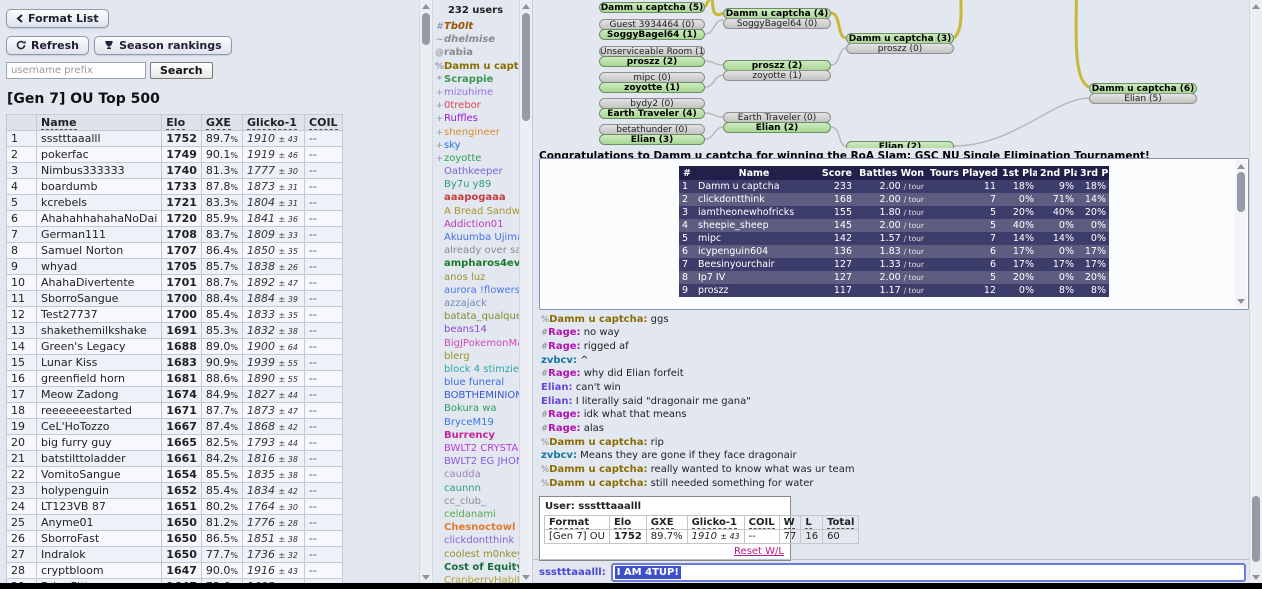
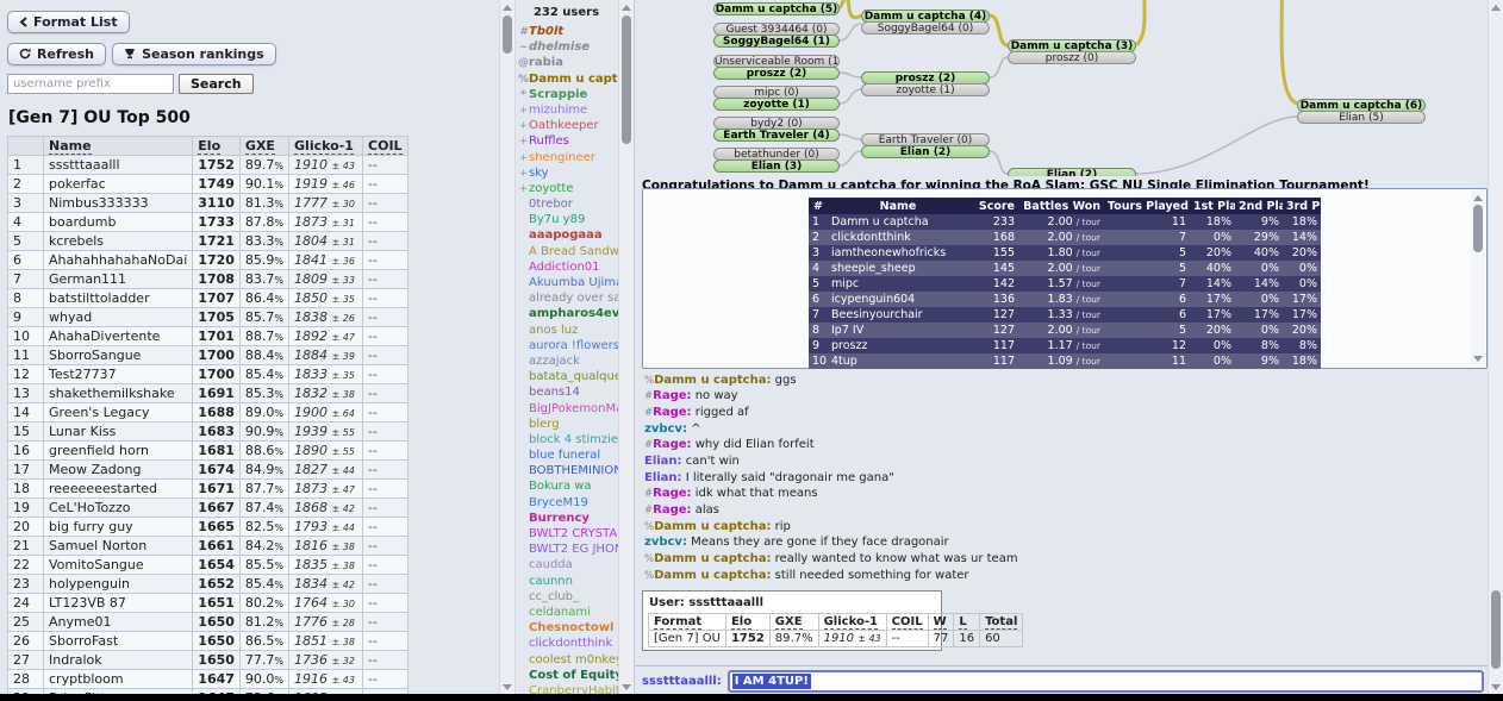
  Format List
  Refresh
  Season rankings
  username prefix
  Search
  [Gen 7] OU Top 500
  	Name	Elo	GXE	Glicko-1	COIL
  1	ssstttaaalll	1752	89.7%	1910 ± 43	--
  2	pokerfac	1749	90.1%	1919 ± 46	--
- 3	Nimbus333333	1740	81.3%	1777 ± 30	--
+ 3	Nimbus333333	3110	81.3%	1777 ± 30	--
  4	boardumb	1733	87.8%	1873 ± 31	--
  5	kcrebels	1721	83.3%	1804 ± 31	--
  6	AhahahhahahaNoDai	1720	85.9%	1841 ± 36	--
  7	German111	1708	83.7%	1809 ± 33	--
- 8	Samuel Norton	1707	86.4%	1850 ± 35	--
+ 8	batstilttoladder	1707	86.4%	1850 ± 35	--
  9	whyad	1705	85.7%	1838 ± 26	--
  10	AhahaDivertente	1701	88.7%	1892 ± 47	--
  11	SborroSangue	1700	88.4%	1884 ± 39	--
  12	Test27737	1700	85.4%	1833 ± 35	--
  13	shakethemilkshake	1691	85.3%	1832 ± 38	--
  14	Green's Legacy	1688	89.0%	1900 ± 64	--
  15	Lunar Kiss	1683	90.9%	1939 ± 55	--
  16	greenfield horn	1681	88.6%	1890 ± 55	--
  17	Meow Zadong	1674	84.9%	1827 ± 44	--
  18	reeeeeeestarted	1671	87.7%	1873 ± 47	--
  19	CeL'HoTozzo	1667	87.4%	1868 ± 42	--
  20	big furry guy	1665	82.5%	1793 ± 44	--
- 21	batstilttoladder	1661	84.2%	1816 ± 38	--
+ 21	Samuel Norton	1661	84.2%	1816 ± 38	--
  22	VomitoSangue	1654	85.5%	1835 ± 38	--
  23	holypenguin	1652	85.4%	1834 ± 42	--
  24	LT123VB 87	1651	80.2%	1764 ± 30	--
  25	Anyme01	1650	81.2%	1776 ± 28	--
  26	SborroFast	1650	86.5%	1851 ± 38	--
  27	Indralok	1650	77.7%	1736 ± 32	--
  28	cryptbloom	1647	90.0%	1916 ± 43	--
  232 users
  # Tb0lt
  ~dhelmise
  @rabia
  %Damm u capt
  * Scrappie
  +mizuhime
- +0trebor
+ +Oathkeeper
  +Ruffles
  +shengineer
  +sky
  +zoyotte
- Oathkeeper
+ 0trebor
  By7u y89
  aaapogaaa
  A Bread Sandw
  Addiction01
  Akuumba Ujim
  already over s
  ampharos4ev
  anos luz
  aurora !flowers
  azzajack
  batata_qualqu
  beans14
  BigJPokemonM
  blerg
  block 4 stimzie
  blue funeral
  BOBTHEMINIO
  Bokura wa
  BryceM19
  Burrency
  BWLT2 CRYSTA
  BWLT2 EG JHO
  caudda
  caunnn
  cc_club_
  celdanami
  Chesnoctowl
  clickdontthink
  coolest m0nke
  Cost of Equit
  CranberryHabi
  Damm u captcha (5)
  Guest 3934464 (0)
  SoggyBagel64 (1)
  Unserviceable Room (1
  proszz (2)
  mipc (0)
  zoyotte (1)
  bydy2 (0)
  Earth Traveler (4)
  betathunder (0)
  Elian (3)
  Damm u captcha (4)
  SoggyBagel64 (0)
  proszz (2)
  zoyotte (1)
  Earth Traveler (0)
  Elian (2)
  Damm u captcha (3)
  proszz (0)
  Elian (2)
  Damm u captcha (6)
  Elian (5)
  Congratulations to Damm u captcha for winning the RoA Slam: GSC NU Single Elimination Tournament!
  #	Name	Score	Battles Won	Tours Played	1st Pla	2nd Pla	3rd P
  1	Damm u captcha	233	2.00 / tour	11	18%	9%	18%
- 2	clickdontthink	168	2.00 / tour	7	0%	71%	14%
+ 2	clickdontthink	168	2.00 / tour	7	0%	29%	14%
  3	iamtheonewhofricks	155	1.80 / tour	5	20%	40%	20%
  4	sheepie_sheep	145	2.00 / tour	5	40%	0%	0%
  5	mipc	142	1.57 / tour	7	14%	14%	0%
  6	icypenguin604	136	1.83 / tour	6	17%	0%	17%
  7	Beesinyourchair	127	1.33 / tour	6	17%	17%	17%
  8	Ip7 IV	127	2.00 / tour	5	20%	0%	20%
  9	proszz	117	1.17 / tour	12	0%	8%	8%
+ 10	4tup	117	1.09 / tour	11	0%	9%	18%
  %Damm u captcha: ggs
  #Rage: no way
  #Rage: rigged af
  zvbcv: ^
  #Rage: why did Elian forfeit
  Elian: can't win
  Elian: I literally said "dragonair me gana"
  #Rage: idk what that means
  #Rage: alas
  %Damm u captcha: rip
  zvbcv: Means they are gone if they face dragonair
  %Damm u captcha: really wanted to know what was ur team
  %Damm u captcha: still needed something for water
  User: ssstttaaalll
  Format	Elo	GXE	Glicko-1	COIL	W	L	Total
  [Gen 7] OU	1752	89.7%	1910 ± 43	--	77	16	60
- Reset W/L
  ssstttaaalll:
  I AM 4TUP!
